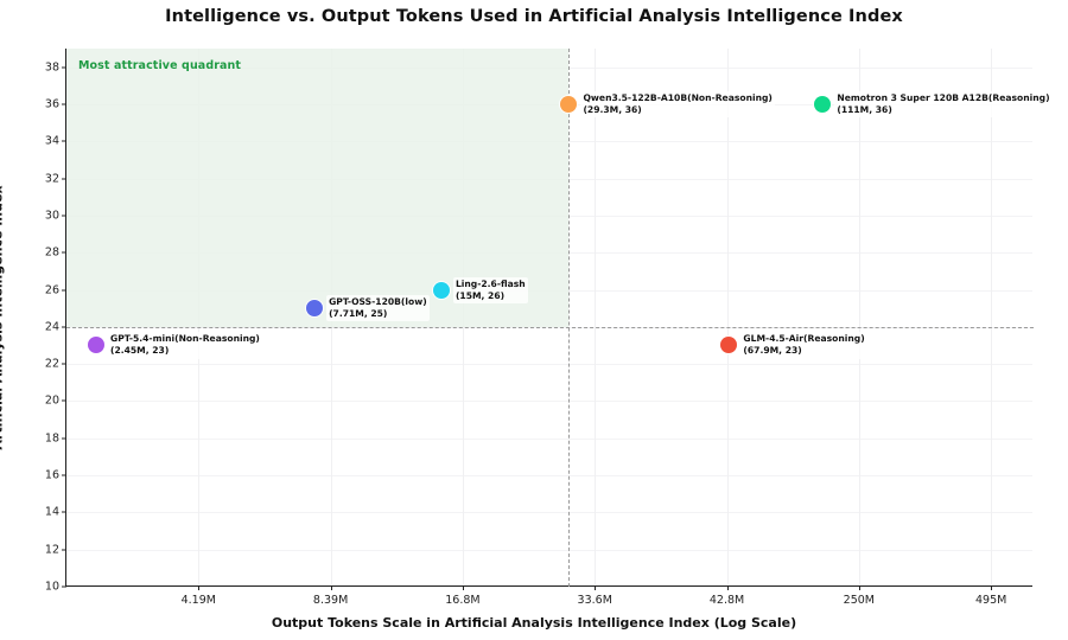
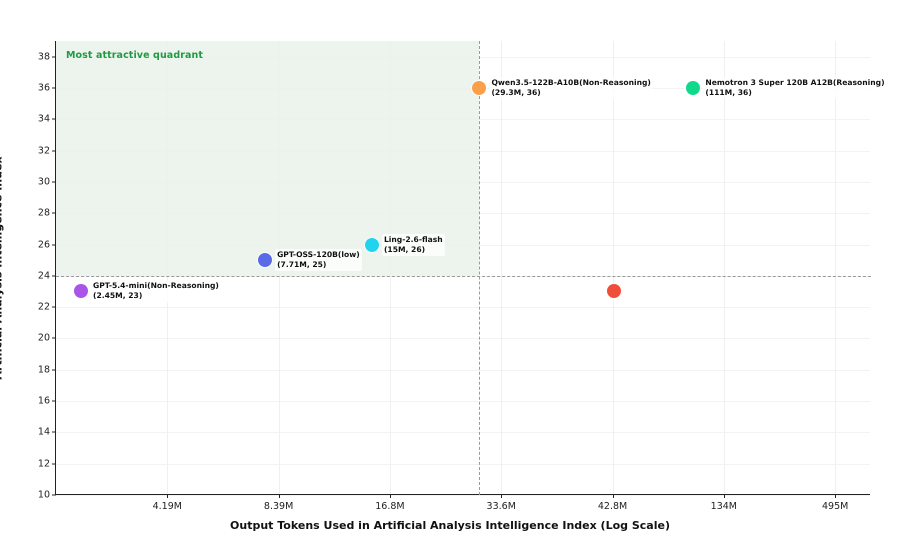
- Intelligence vs. Output Tokens Used in Artificial Analysis Intelligence Index
- Output Tokens Scale in Artificial Analysis Intelligence Index (Log Scale)
+ Output Tokens Used in Artificial Analysis Intelligence Index (Log Scale)
  Most attractive quadrant
  10
  12
  14
  16
  18
  20
  22
  24
  26
  28
  30
  32
  34
  36
  38
  4.19M
  8.39M
  16.8M
  33.6M
  42.8M
- 250M
+ 134M
  495M
  GPT-5.4-mini(Non-Reasoning)
  (2.45M, 23)
  GPT-OSS-120B(low)
  (7.71M, 25)
  Ling-2.6-flash
  (15M, 26)
  Qwen3.5-122B-A10B(Non-Reasoning)
  (29.3M, 36)
- GLM-4.5-Air(Reasoning)
- (67.9M, 23)
  Nemotron 3 Super 120B A12B(Reasoning)
  (111M, 36)
